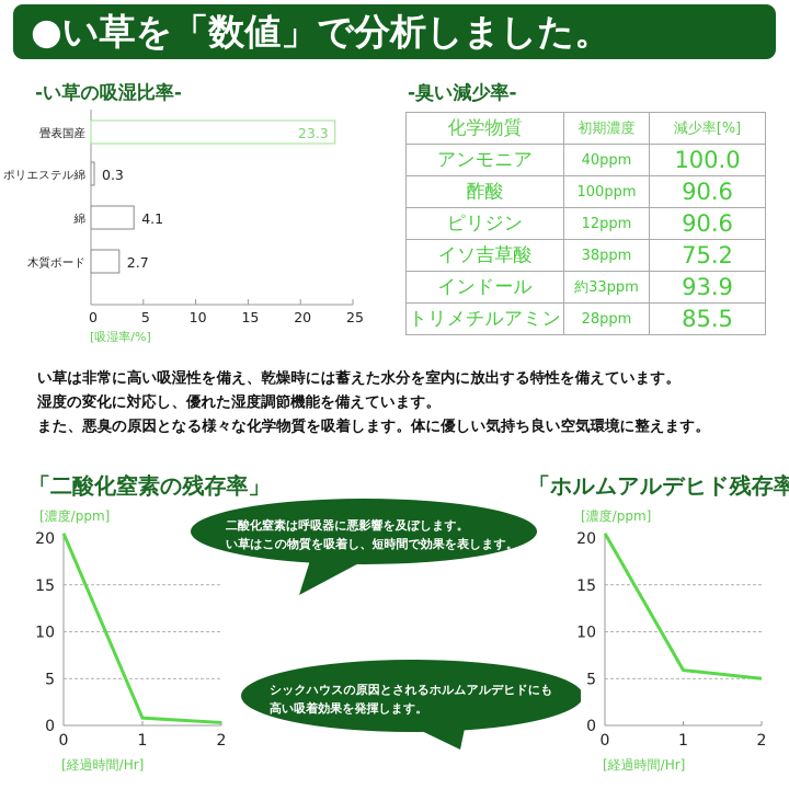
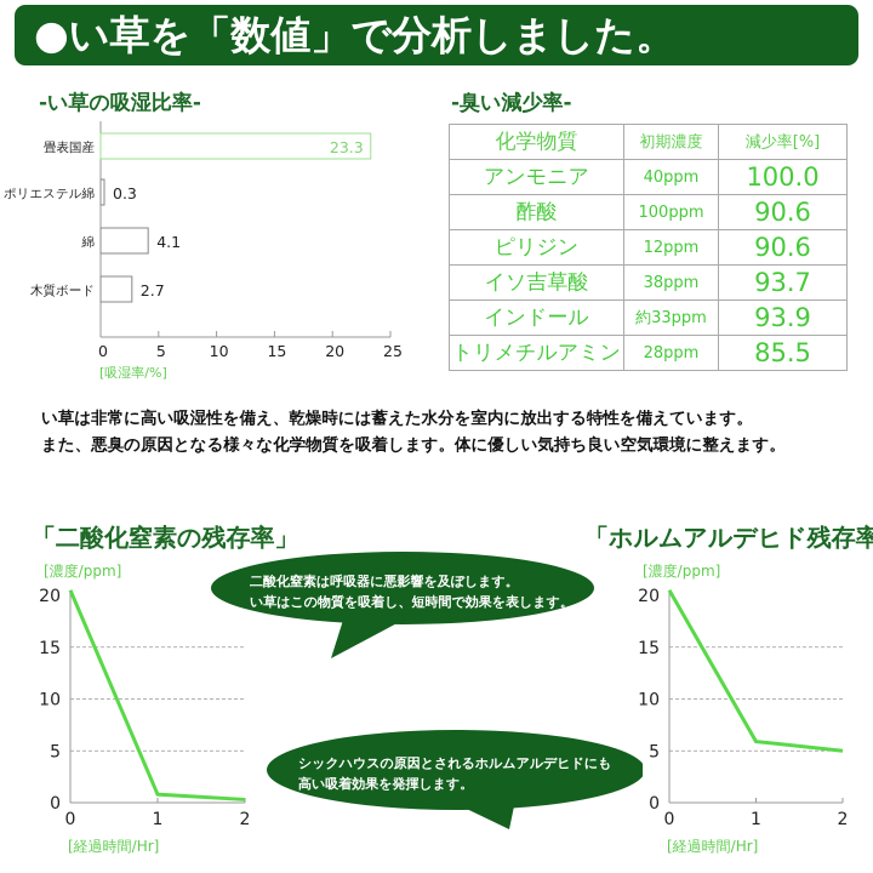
  ●い草を「数値」で分析しました。
  -い草の吸湿比率-
  0
  5
  10
  15
  20
  25
  畳表国産
  23.3
  ポリエステル綿
  0.3
  綿
  4.1
  木質ボード
  2.7
  [吸湿率/%]
  -臭い減少率-
  化学物質	初期濃度	減少率[%]
  アンモニア	40ppm	100.0
  酢酸	100ppm	90.6
  ピリジン	12ppm	90.6
- イソ吉草酸	38ppm	75.2
+ イソ吉草酸	38ppm	93.7
  インドール	約33ppm	93.9
  トリメチルアミン	28ppm	85.5
  い草は非常に高い吸湿性を備え、乾燥時には蓄えた水分を室内に放出する特性を備えています。
- 湿度の変化に対応し、優れた湿度調節機能を備えています。
  また、悪臭の原因となる様々な化学物質を吸着します。体に優しい気持ち良い空気環境に整えます。
  「二酸化窒素の残存率」
  [濃度/ppm]
  0
  5
  10
  15
  20
  0
  1
  2
  [経過時間/Hr]
  「ホルムアルデヒド残存率
  [濃度/ppm]
  0
  5
  10
  15
  20
  0
  1
  2
  [経過時間/Hr]
  二酸化窒素は呼吸器に悪影響を及ぼします。
  い草はこの物質を吸着し、短時間で効果を表します。
  シックハウスの原因とされるホルムアルデヒドにも
  高い吸着効果を発揮します。
